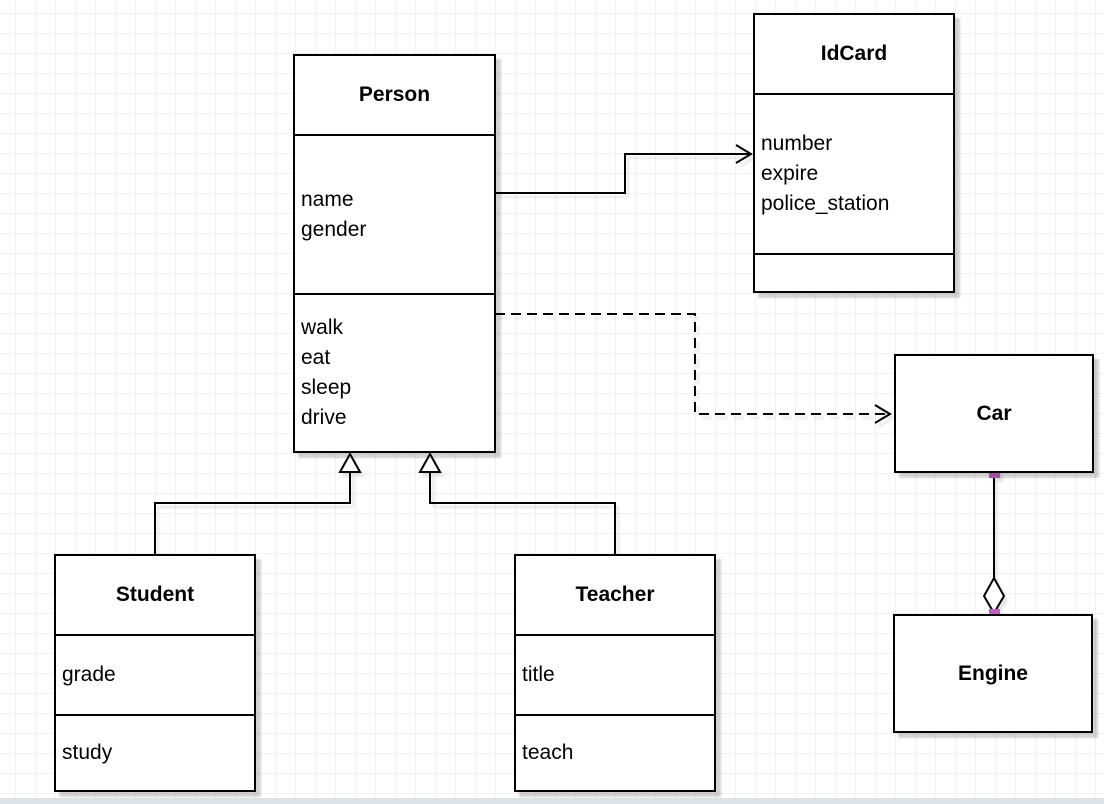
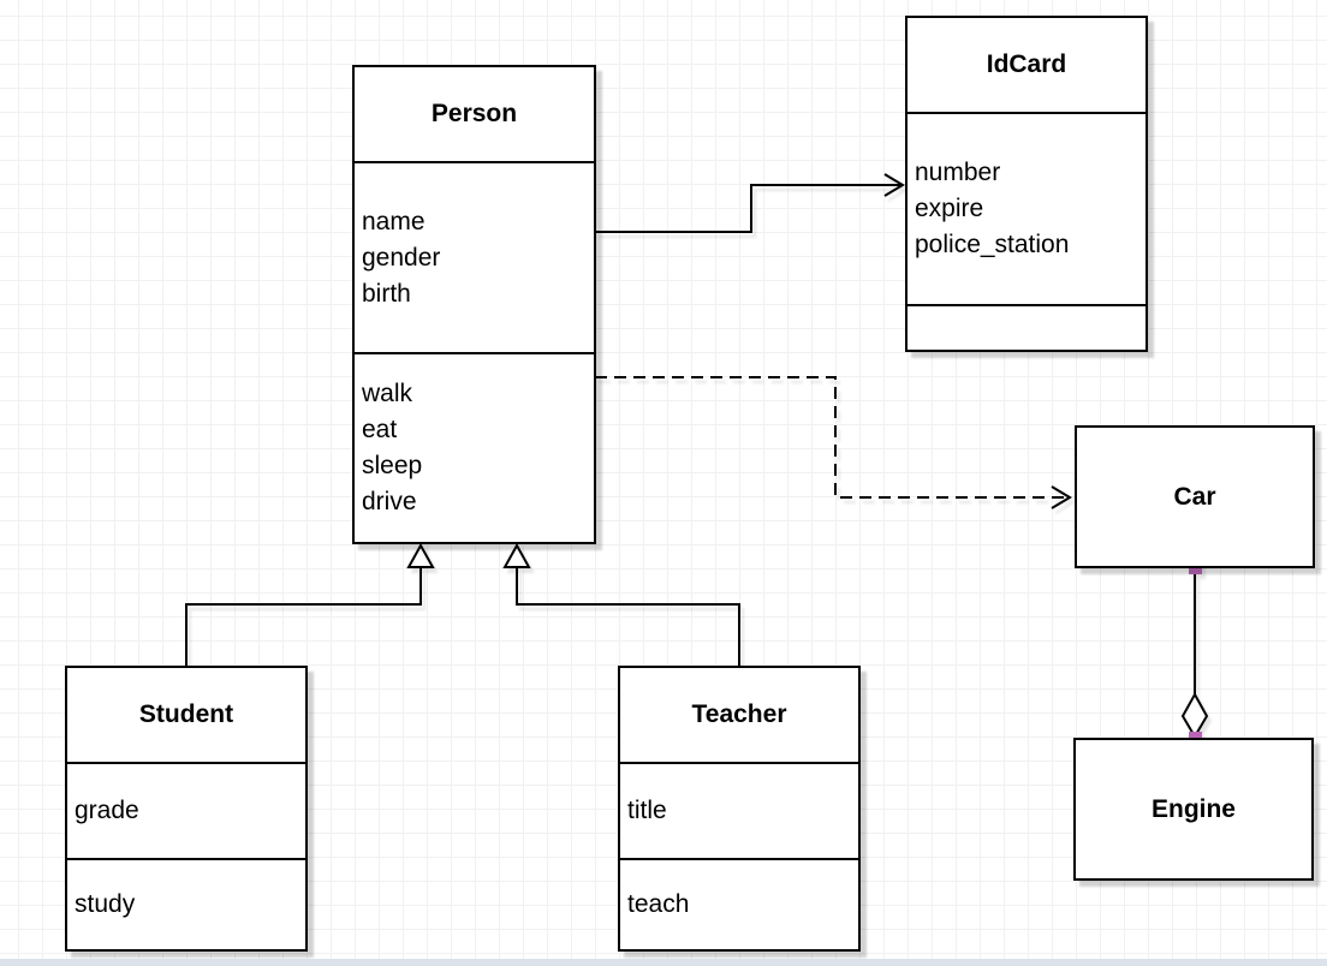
  Person
  name
  gender
+ birth
  walk
  eat
  sleep
  drive
  IdCard
  number
  expire
  police_station
  Car
  Engine
  Student
  grade
  study
  Teacher
  title
  teach
